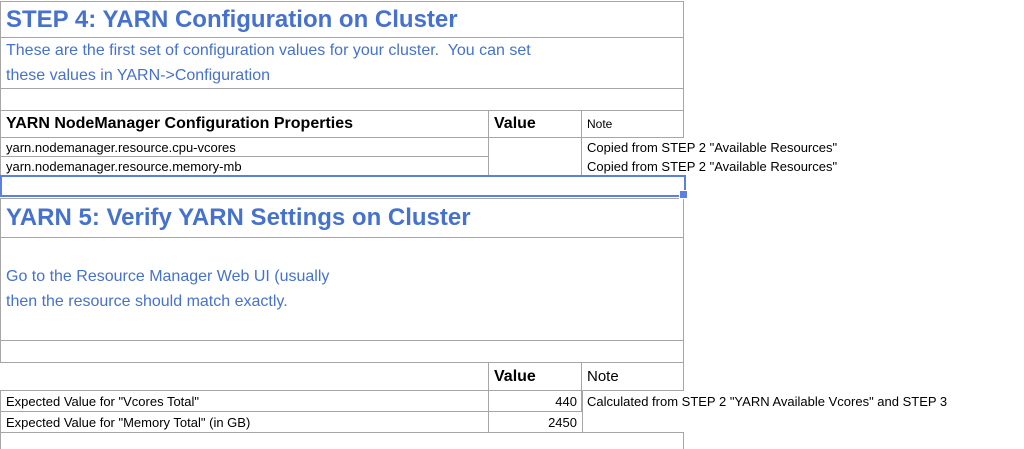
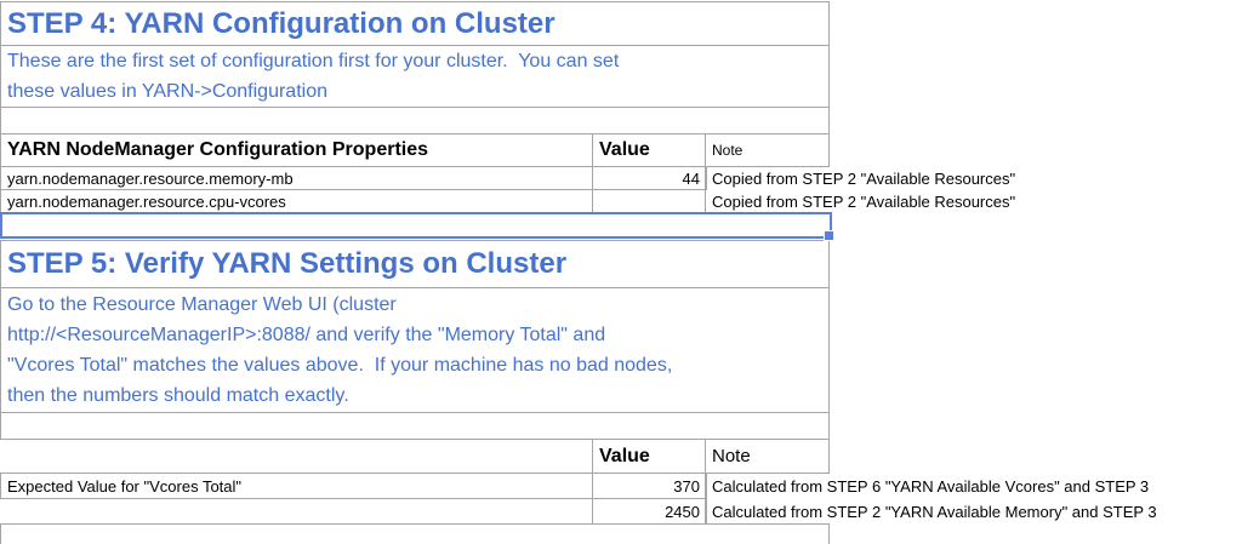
  STEP 4: YARN Configuration on Cluster
- These are the first set of configuration values for your cluster. You can set
+ These are the first set of configuration first for your cluster. You can set
  these values in YARN->Configuration
  YARN NodeManager Configuration Properties
  Value
  Note
- yarn.nodemanager.resource.cpu-vcores
+ yarn.nodemanager.resource.memory-mb
+ 44
  Copied from STEP 2 "Available Resources"
- yarn.nodemanager.resource.memory-mb
+ yarn.nodemanager.resource.cpu-vcores
  Copied from STEP 2 "Available Resources"
- YARN 5: Verify YARN Settings on Cluster
+ STEP 5: Verify YARN Settings on Cluster
- Go to the Resource Manager Web UI (usually
+ Go to the Resource Manager Web UI (cluster
+ http://<ResourceManagerIP>:8088/ and verify the "Memory Total" and
+ "Vcores Total" matches the values above. If your machine has no bad nodes,
- then the resource should match exactly.
+ then the numbers should match exactly.
  Value
  Note
  Expected Value for "Vcores Total"
- 440
+ 370
- Calculated from STEP 2 "YARN Available Vcores" and STEP 3
+ Calculated from STEP 6 "YARN Available Vcores" and STEP 3
- Expected Value for "Memory Total" (in GB)
  2450
+ Calculated from STEP 2 "YARN Available Memory" and STEP 3
